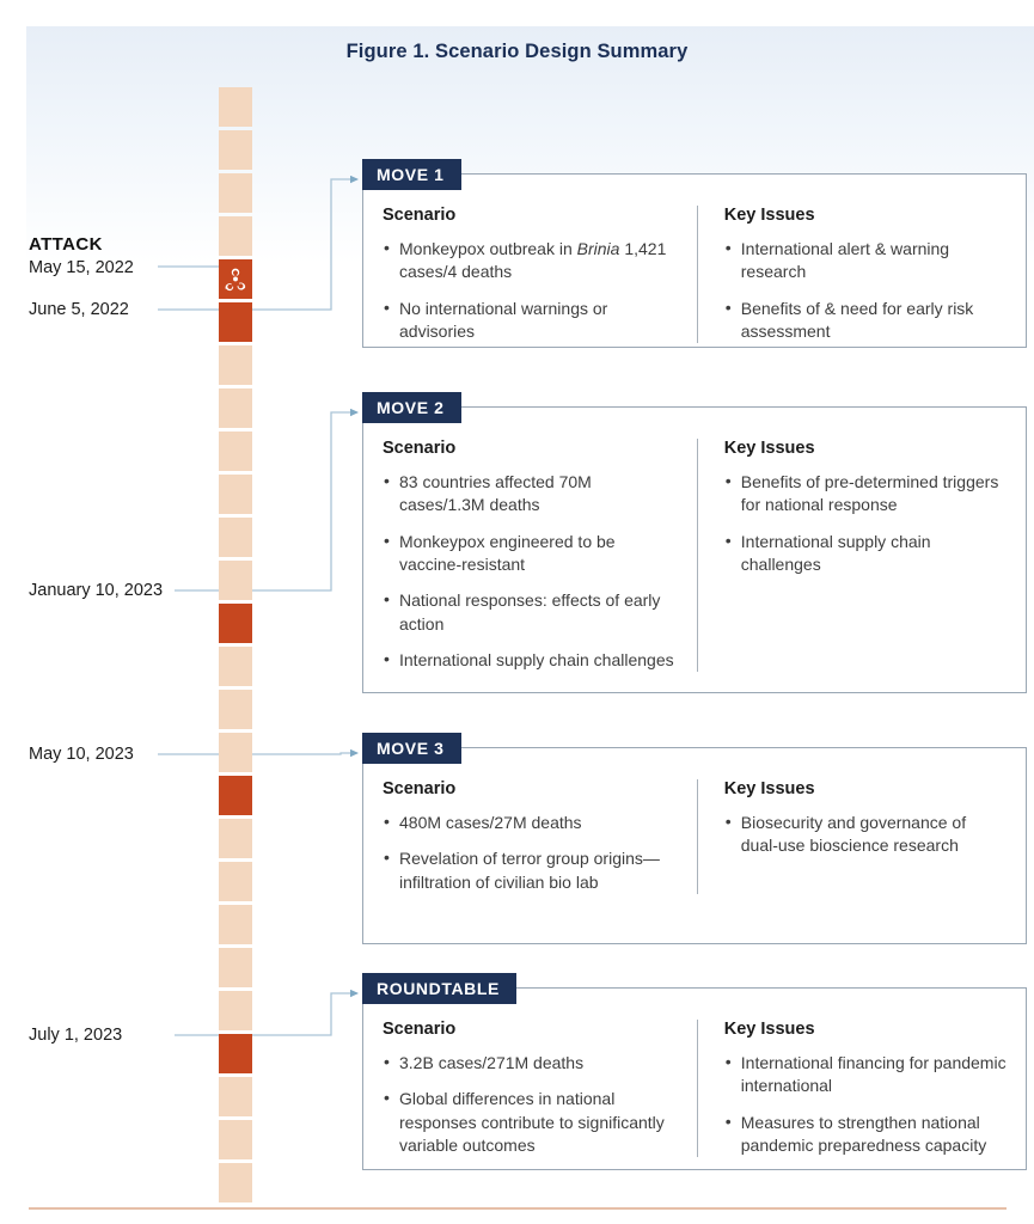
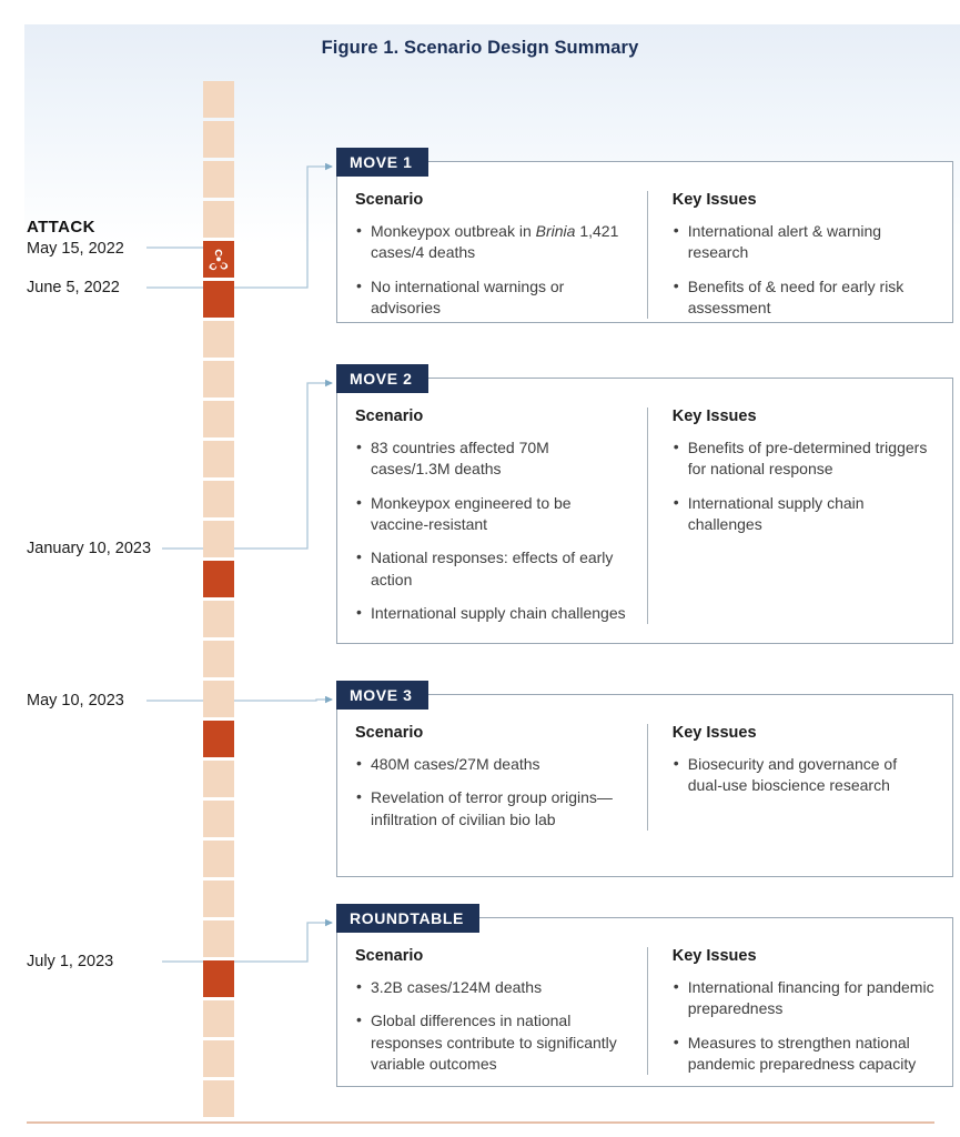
  Figure 1. Scenario Design Summary
  ATTACK
  May 15, 2022
  June 5, 2022
  January 10, 2023
  May 10, 2023
  July 1, 2023
  MOVE 1
  Scenario
  Monkeypox outbreak in Brinia 1,421 cases/4 deaths
  No international warnings or advisories
  Key Issues
  International alert & warning research
  Benefits of & need for early risk assessment
  MOVE 2
  Scenario
  83 countries affected 70M cases/1.3M deaths
  Monkeypox engineered to be vaccine-resistant
  National responses: effects of early action
  International supply chain challenges
  Key Issues
  Benefits of pre-determined triggers for national response
  International supply chain challenges
  MOVE 3
  Scenario
  480M cases/27M deaths
  Revelation of terror group origins—infiltration of civilian bio lab
  Key Issues
  Biosecurity and governance of dual-use bioscience research
  ROUNDTABLE
  Scenario
- 3.2B cases/271M deaths
+ 3.2B cases/124M deaths
  Global differences in national responses contribute to significantly variable outcomes
  Key Issues
- International financing for pandemic international
+ International financing for pandemic preparedness
  Measures to strengthen national pandemic preparedness capacity
